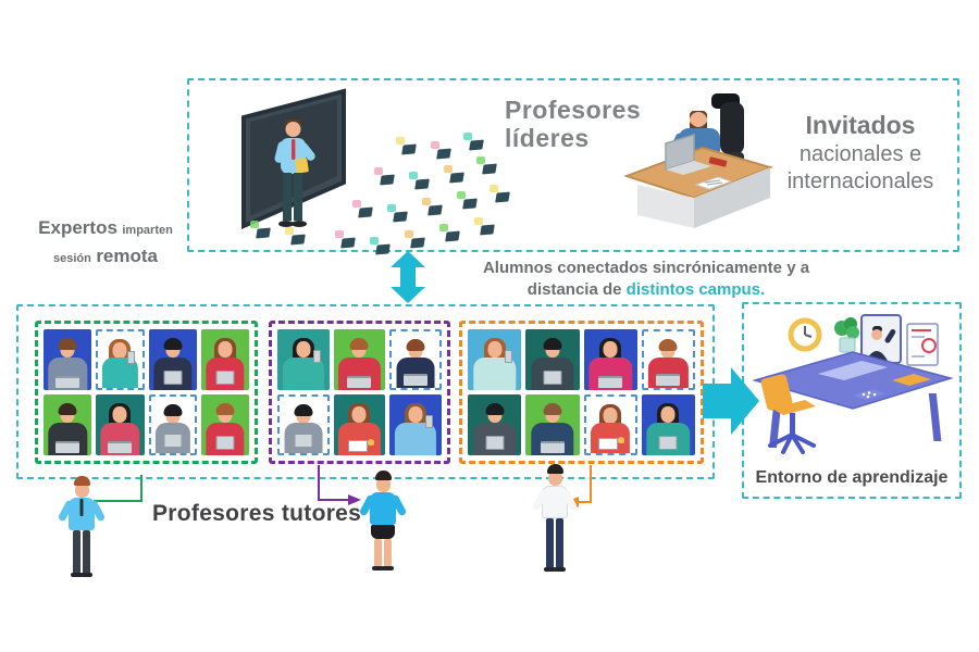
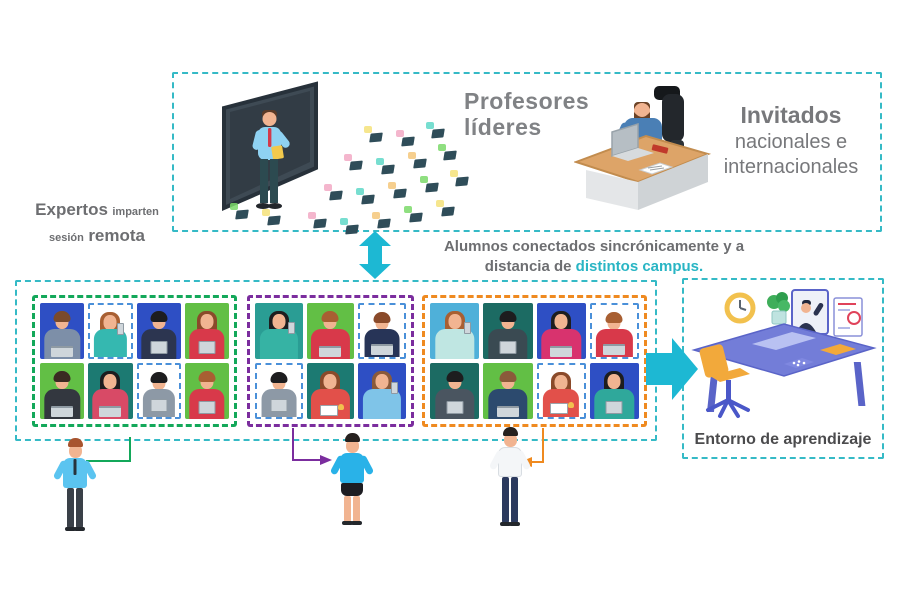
  Profesores
  líderes
  Invitados
  nacionales e
  internacionales
  Expertos imparten
  sesión remota
  Alumnos conectados sincrónicamente y a
  distancia de distintos campus.
  Entorno de aprendizaje
- Profesores tutores
